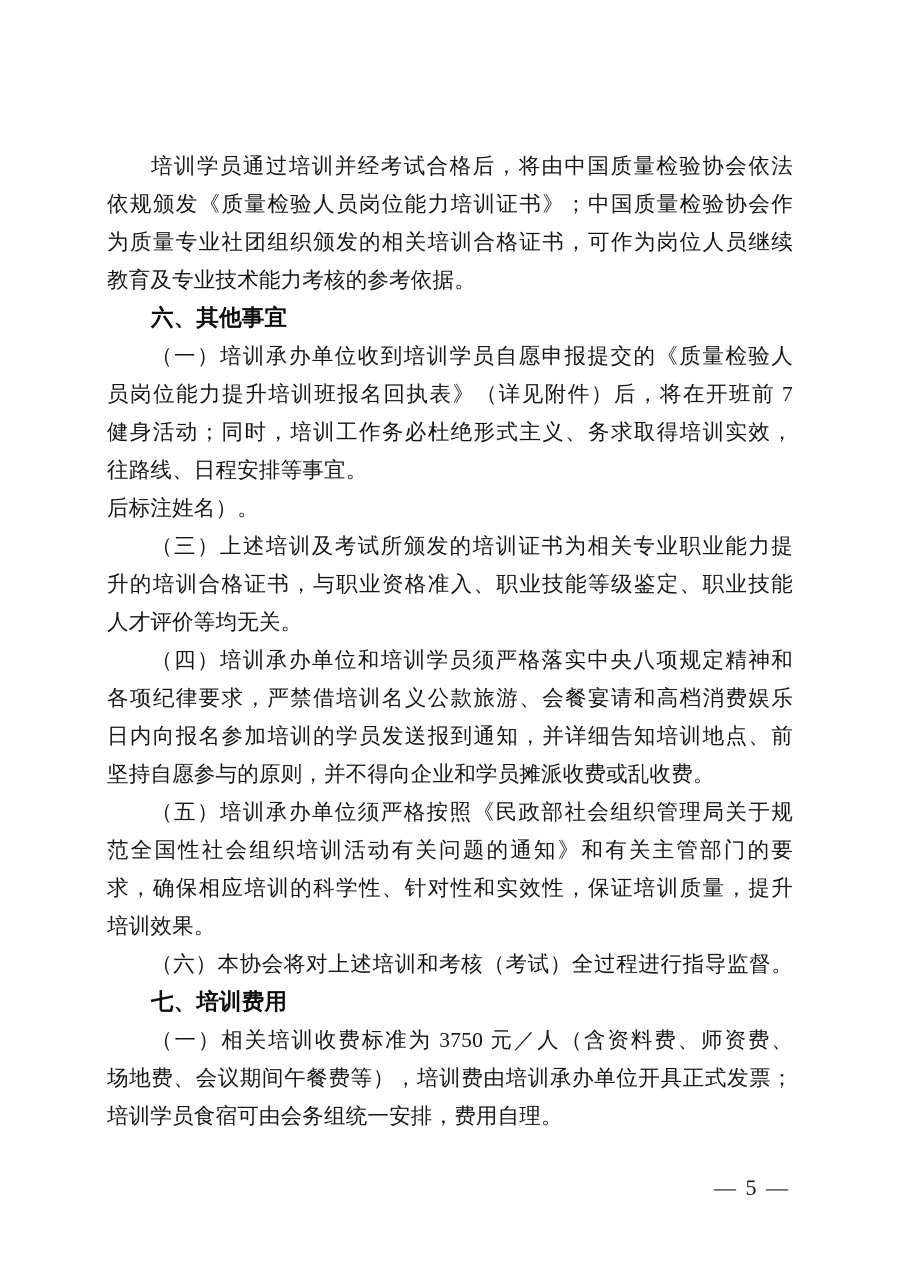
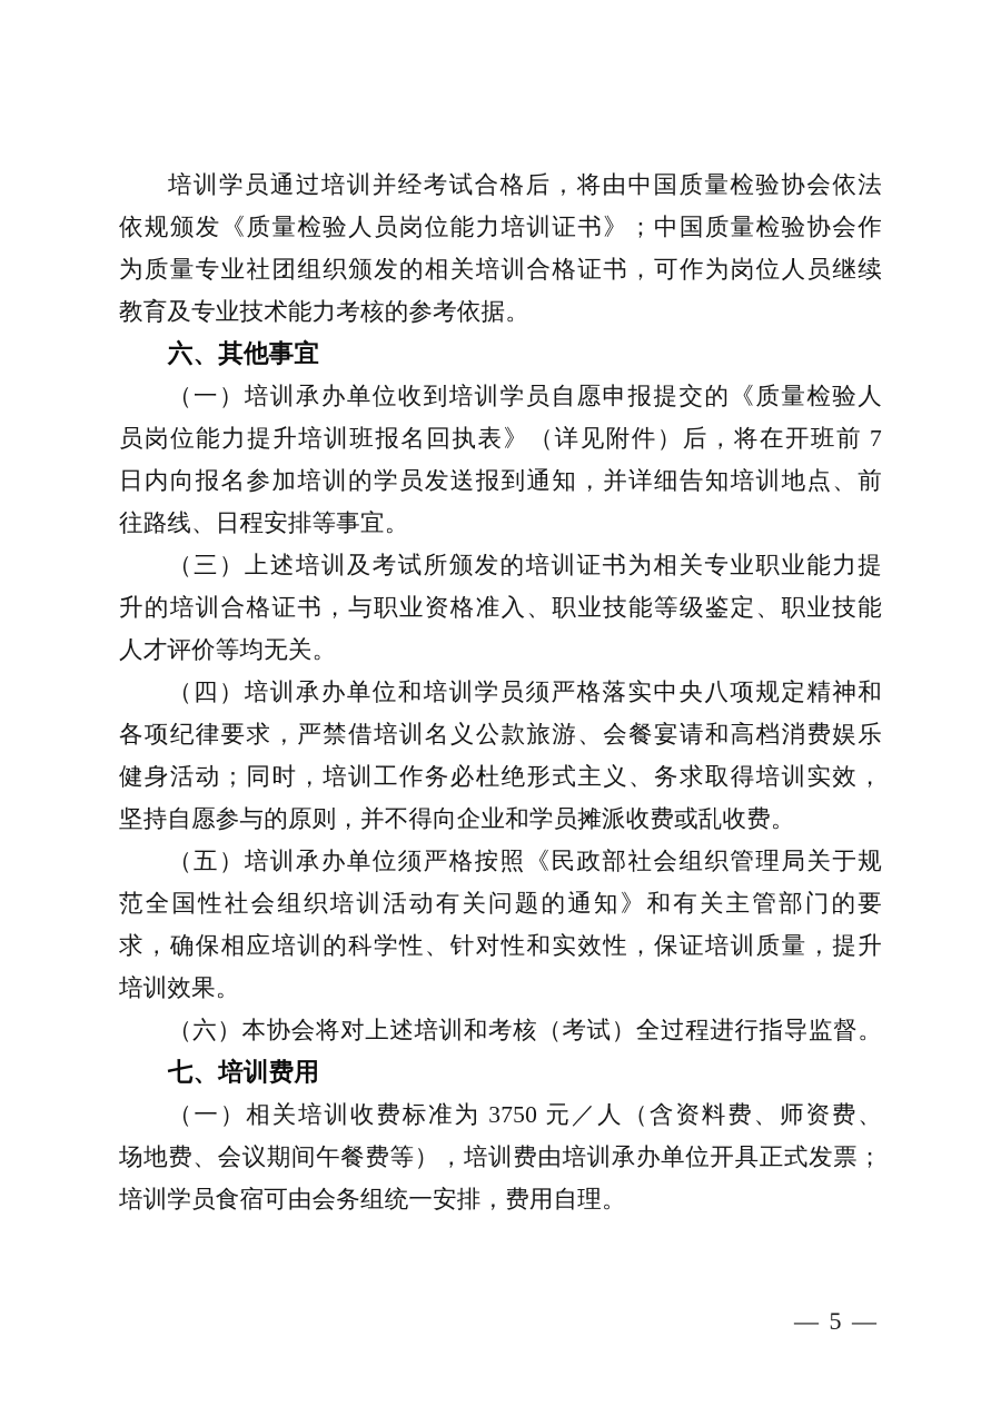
  培训学员通过培训并经考试合格后，将由中国质量检验协会依法
  依规颁发《质量检验人员岗位能力培训证书》；中国质量检验协会作
  为质量专业社团组织颁发的相关培训合格证书，可作为岗位人员继续
  教育及专业技术能力考核的参考依据。
  六、其他事宜
  （一）培训承办单位收到培训学员自愿申报提交的《质量检验人
  员岗位能力提升培训班报名回执表》（详见附件）后，将在开班前 7
- 健身活动；同时，培训工作务必杜绝形式主义、务求取得培训实效，
+ 日内向报名参加培训的学员发送报到通知，并详细告知培训地点、前
  往路线、日程安排等事宜。
- 后标注姓名）。
  （三）上述培训及考试所颁发的培训证书为相关专业职业能力提
  升的培训合格证书，与职业资格准入、职业技能等级鉴定、职业技能
  人才评价等均无关。
  （四）培训承办单位和培训学员须严格落实中央八项规定精神和
  各项纪律要求，严禁借培训名义公款旅游、会餐宴请和高档消费娱乐
- 日内向报名参加培训的学员发送报到通知，并详细告知培训地点、前
+ 健身活动；同时，培训工作务必杜绝形式主义、务求取得培训实效，
  坚持自愿参与的原则，并不得向企业和学员摊派收费或乱收费。
  （五）培训承办单位须严格按照《民政部社会组织管理局关于规
  范全国性社会组织培训活动有关问题的通知》和有关主管部门的要
  求，确保相应培训的科学性、针对性和实效性，保证培训质量，提升
  培训效果。
  （六）本协会将对上述培训和考核（考试）全过程进行指导监督。
  七、培训费用
  （一）相关培训收费标准为 3750 元／人（含资料费、师资费、
  场地费、会议期间午餐费等），培训费由培训承办单位开具正式发票；
  培训学员食宿可由会务组统一安排，费用自理。
  — 5 —
